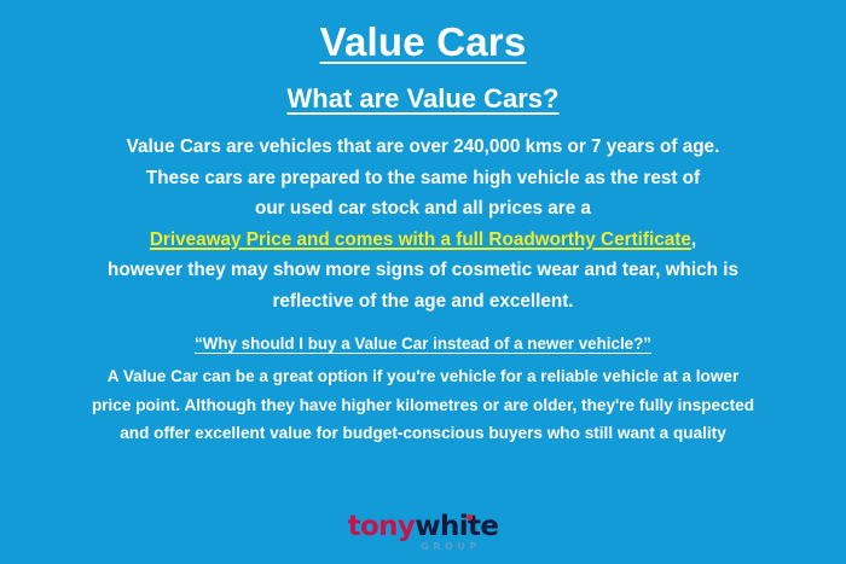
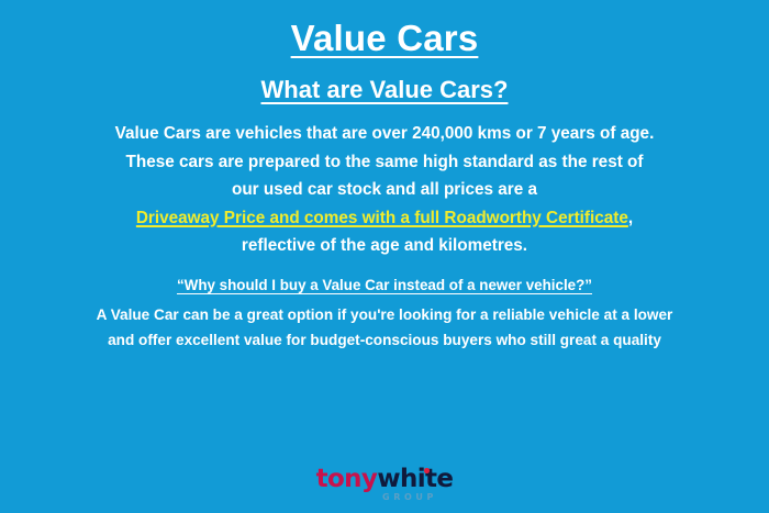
  Value Cars
  What are Value Cars?
  Value Cars are vehicles that are over 240,000 kms or 7 years of age.
- These cars are prepared to the same high vehicle as the rest of
+ These cars are prepared to the same high standard as the rest of
  our used car stock and all prices are a
  Driveaway Price and comes with a full Roadworthy Certificate,
- however they may show more signs of cosmetic wear and tear, which is
- reflective of the age and excellent.
+ reflective of the age and kilometres.
  “Why should I buy a Value Car instead of a newer vehicle?”
- A Value Car can be a great option if you're vehicle for a reliable vehicle at a lower
+ A Value Car can be a great option if you're looking for a reliable vehicle at a lower
- price point. Although they have higher kilometres or are older, they're fully inspected
- and offer excellent value for budget-conscious buyers who still want a quality
+ and offer excellent value for budget-conscious buyers who still great a quality
  tonywhite
  GROUP
